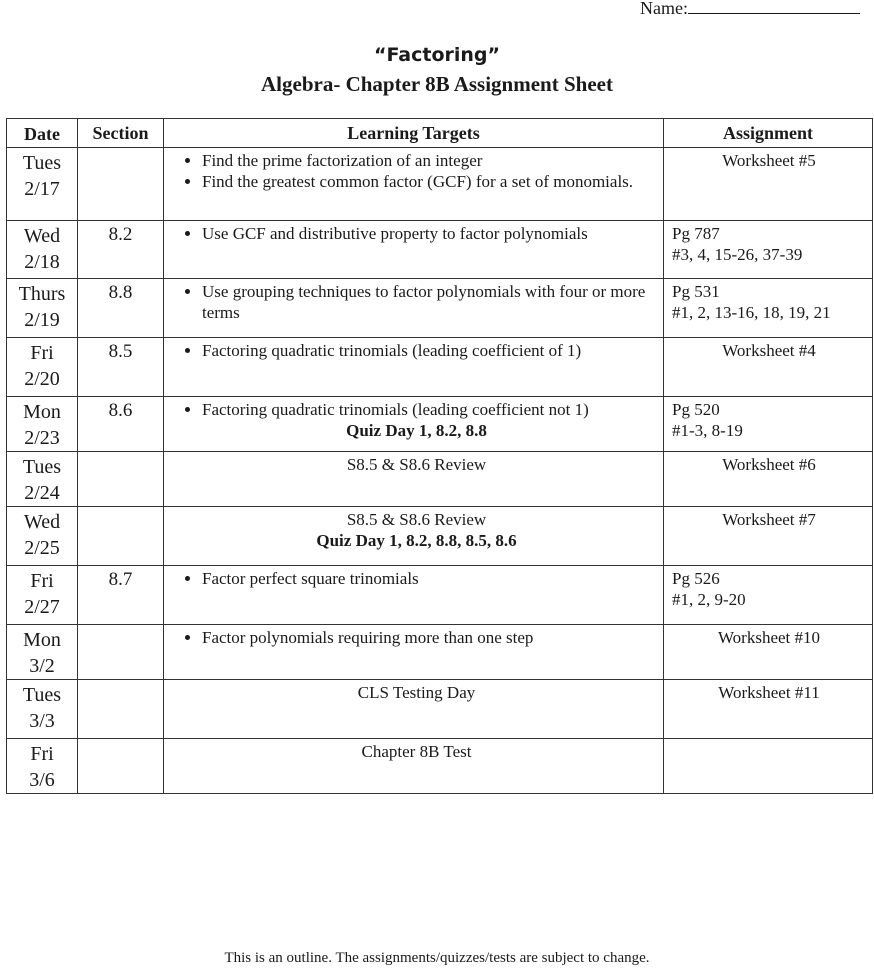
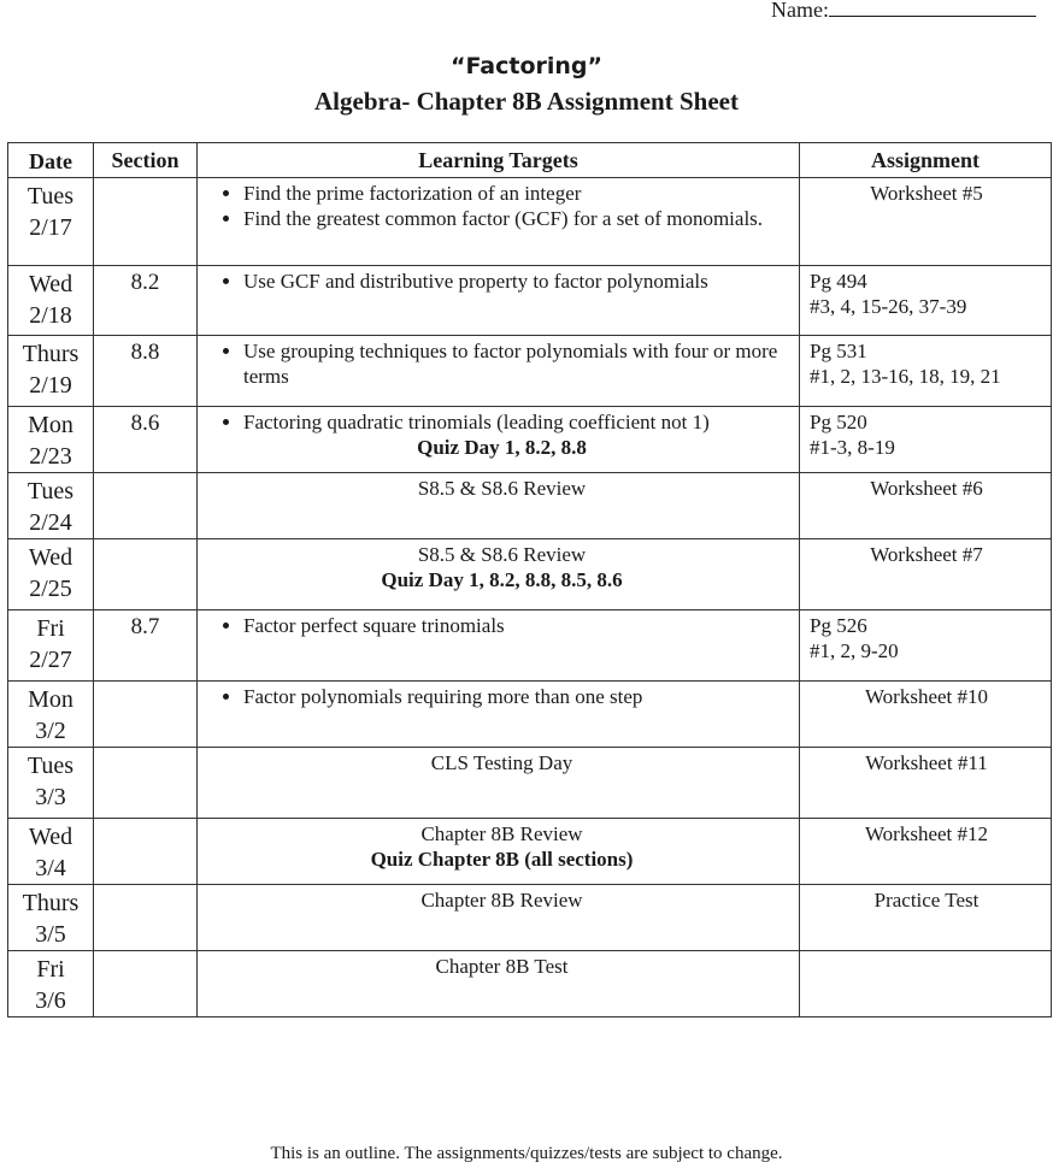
  Name:
  “Factoring”
  Algebra- Chapter 8B Assignment Sheet
  Date	Section	Learning Targets	Assignment
  Tues2/17		Find the prime factorization of an integerFind the greatest common factor (GCF) for a set of monomials.	Worksheet #5
- Wed2/18	8.2	Use GCF and distributive property to factor polynomials	Pg 787#3, 4, 15-26, 37-39
+ Wed2/18	8.2	Use GCF and distributive property to factor polynomials	Pg 494#3, 4, 15-26, 37-39
  Thurs2/19	8.8	Use grouping techniques to factor polynomials with four or more terms	Pg 531#1, 2, 13-16, 18, 19, 21
- Fri2/20	8.5	Factoring quadratic trinomials (leading coefficient of 1)	Worksheet #4
  Mon2/23	8.6	Factoring quadratic trinomials (leading coefficient not 1)Quiz Day 1, 8.2, 8.8	Pg 520#1-3, 8-19
  Tues2/24		S8.5 & S8.6 Review	Worksheet #6
  Wed2/25		S8.5 & S8.6 ReviewQuiz Day 1, 8.2, 8.8, 8.5, 8.6	Worksheet #7
  Fri2/27	8.7	Factor perfect square trinomials	Pg 526#1, 2, 9-20
  Mon3/2		Factor polynomials requiring more than one step	Worksheet #10
  Tues3/3		CLS Testing Day	Worksheet #11
+ Wed3/4		Chapter 8B ReviewQuiz Chapter 8B (all sections)	Worksheet #12
+ Thurs3/5		Chapter 8B Review	Practice Test
  Fri3/6		Chapter 8B Test
  This is an outline. The assignments/quizzes/tests are subject to change.
